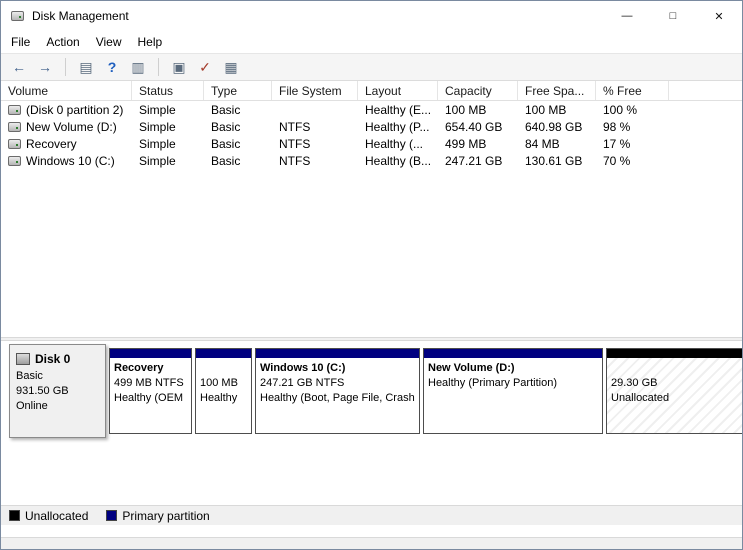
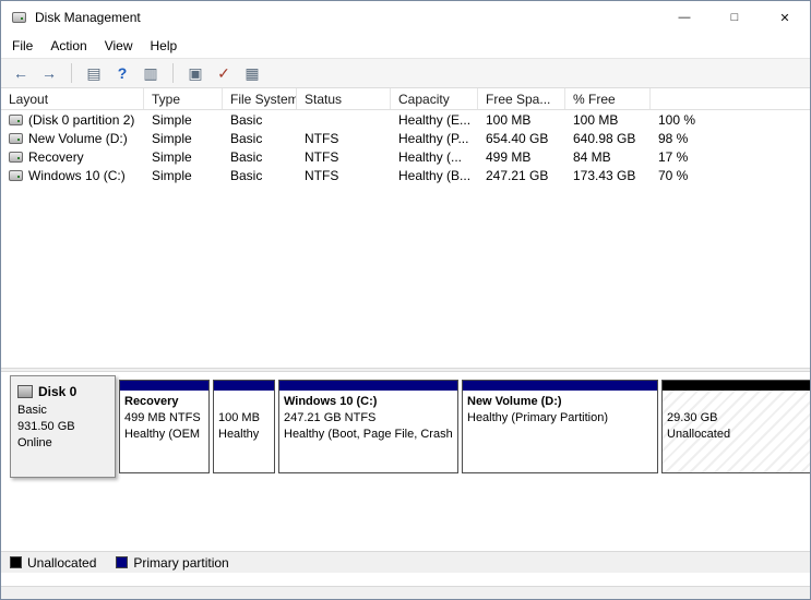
  Disk Management
  —
  □
  ✕
  File
  Action
  View
  Help
  ←
  →
  ▤
  ?
  ▥
  ▣
  ✓
  ▦
- Volume
- Status
+ Layout
  Type
  File System
- Layout
+ Status
  Capacity
  Free Spa...
  % Free
  (Disk 0 partition 2)
  Simple
  Basic
  Healthy (E...
  100 MB
  100 MB
  100 %
  New Volume (D:)
  Simple
  Basic
  NTFS
  Healthy (P...
  654.40 GB
  640.98 GB
  98 %
  Recovery
  Simple
  Basic
  NTFS
  Healthy (...
  499 MB
  84 MB
  17 %
  Windows 10 (C:)
  Simple
  Basic
  NTFS
  Healthy (B...
  247.21 GB
- 130.61 GB
+ 173.43 GB
  70 %
  Disk 0
  Basic
  931.50 GB
  Online
  Recovery
  499 MB NTFS
  100 MB
  Healthy
  Windows 10 (C:)
  247.21 GB NTFS
  New Volume (D:)
  Healthy (Primary Partition)
  29.30 GB
  Unallocated
  Unallocated
  Primary partition
